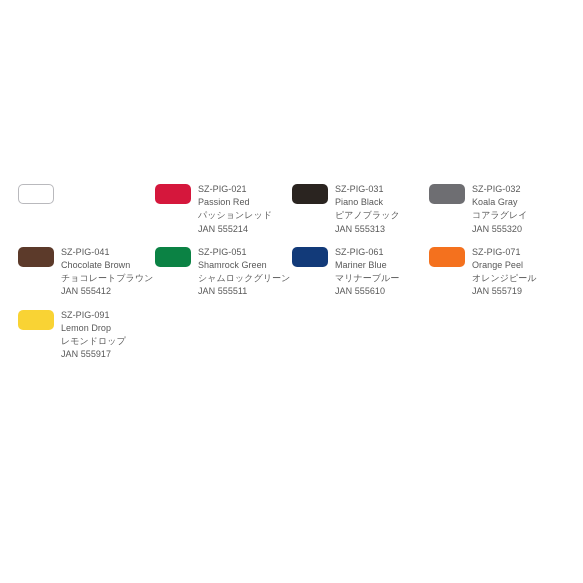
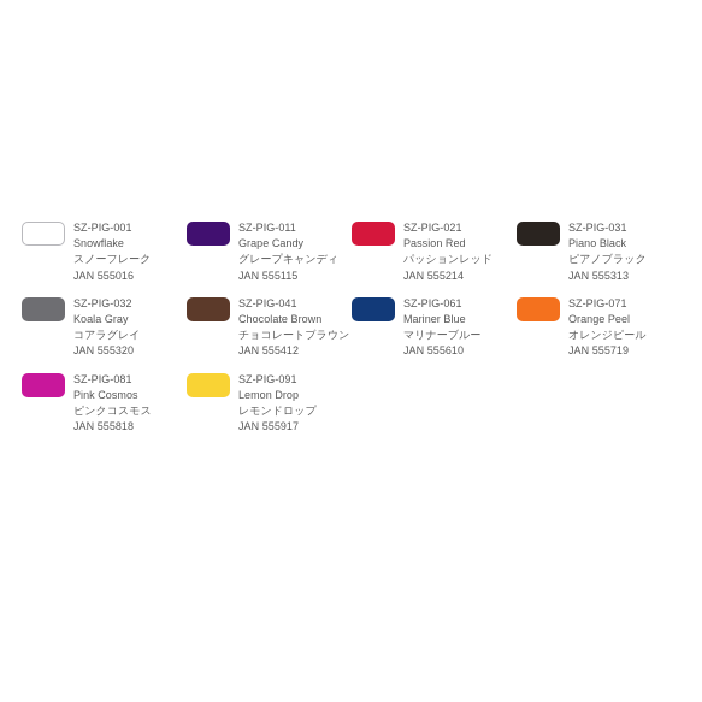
+ SZ-PIG-001
+ Snowflake
+ スノーフレーク
+ JAN 555016
+ SZ-PIG-011
+ Grape Candy
+ グレープキャンディ
+ JAN 555115
  SZ-PIG-021
  Passion Red
  パッションレッド
  JAN 555214
  SZ-PIG-031
  Piano Black
  ピアノブラック
  JAN 555313
  SZ-PIG-032
  Koala Gray
  コアラグレイ
  JAN 555320
  SZ-PIG-041
  Chocolate Brown
  チョコレートブラウン
  JAN 555412
- SZ-PIG-051
- Shamrock Green
- シャムロックグリーン
- JAN 555511
  SZ-PIG-061
  Mariner Blue
  マリナーブルー
  JAN 555610
  SZ-PIG-071
  Orange Peel
  オレンジピール
  JAN 555719
+ SZ-PIG-081
+ Pink Cosmos
+ ピンクコスモス
+ JAN 555818
  SZ-PIG-091
  Lemon Drop
  レモンドロップ
  JAN 555917
